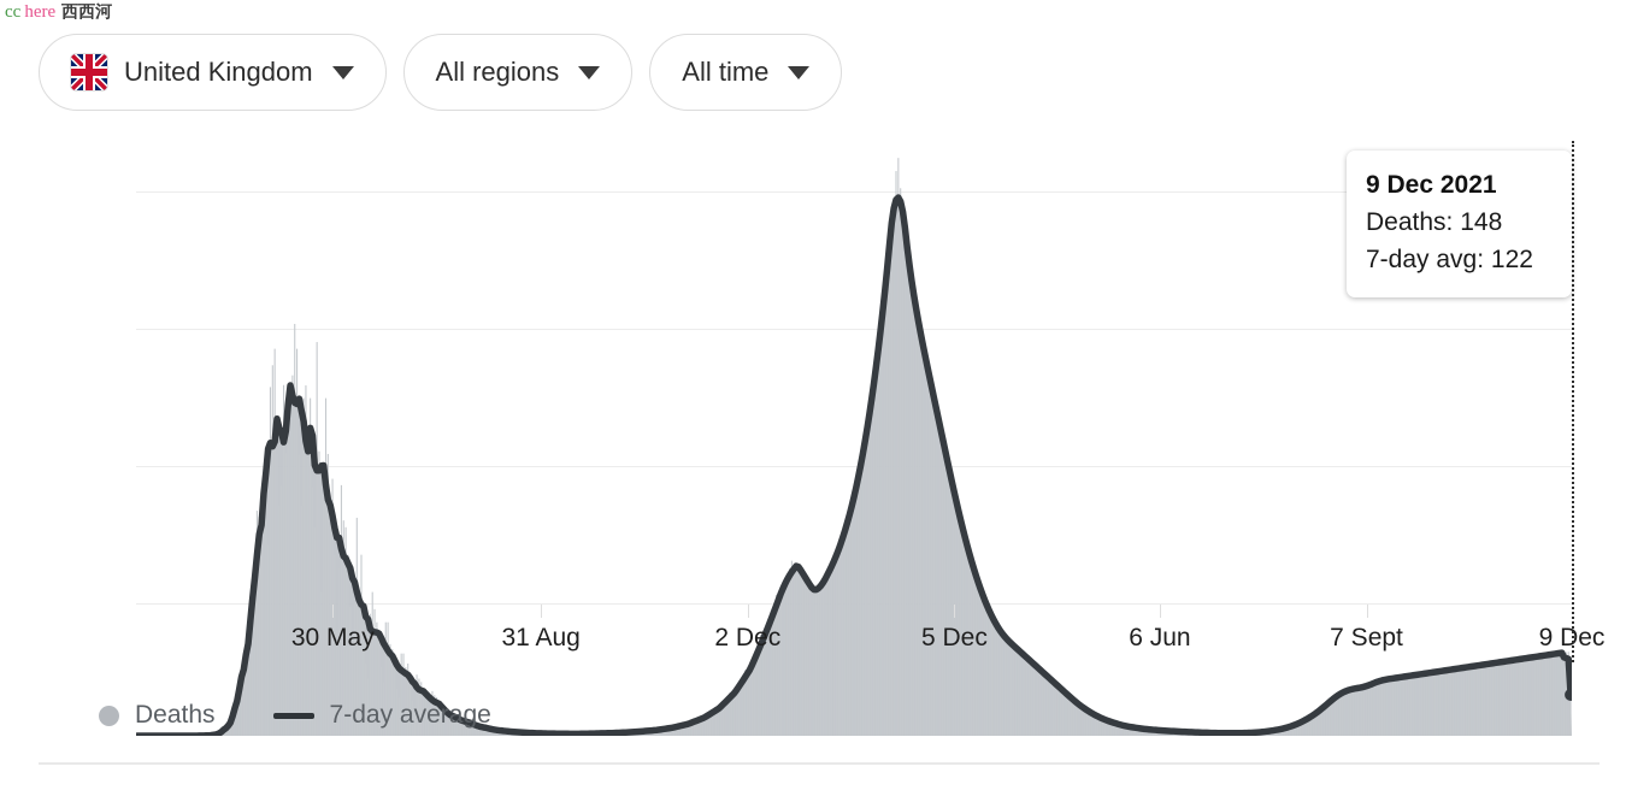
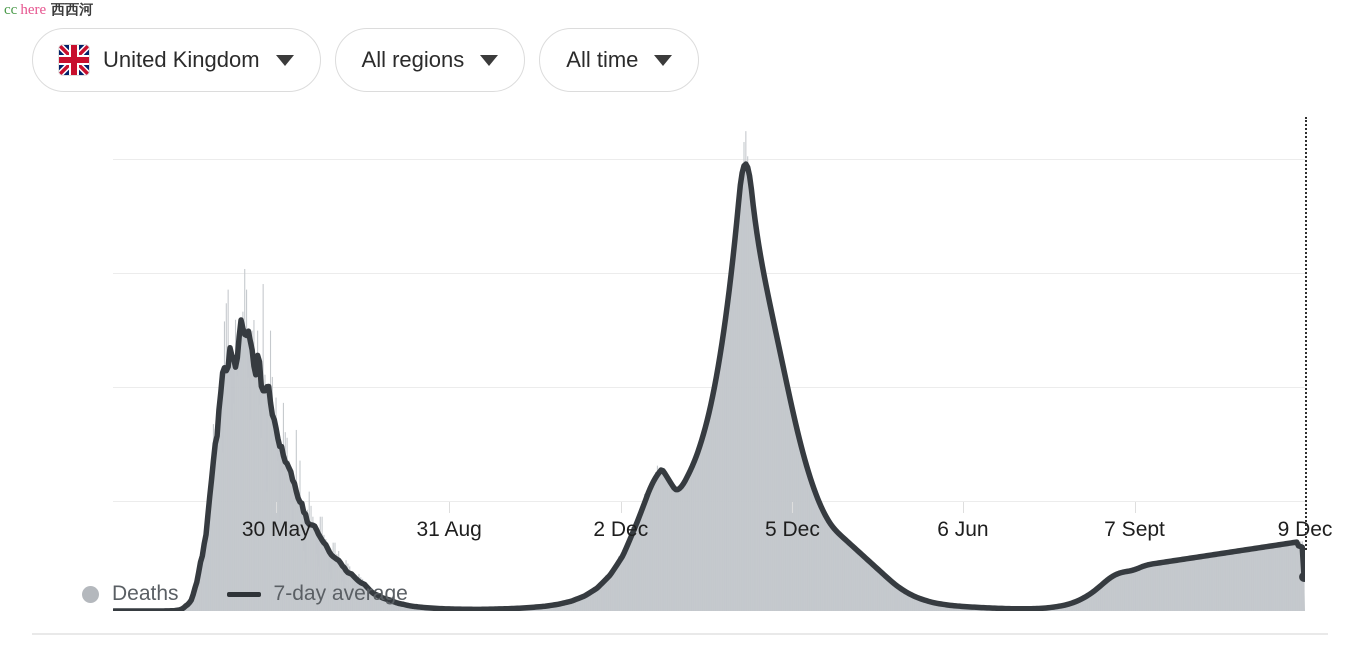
  cc here 西西河
  United Kingdom
  All regions
  All time
  30 May
  31 Aug
  2 Dec
  5 Dec
  6 Jun
  7 Sept
  9 Dec
- 9 Dec 2021
- Deaths: 148
- 7-day avg: 122
  Deaths
  7-day average
